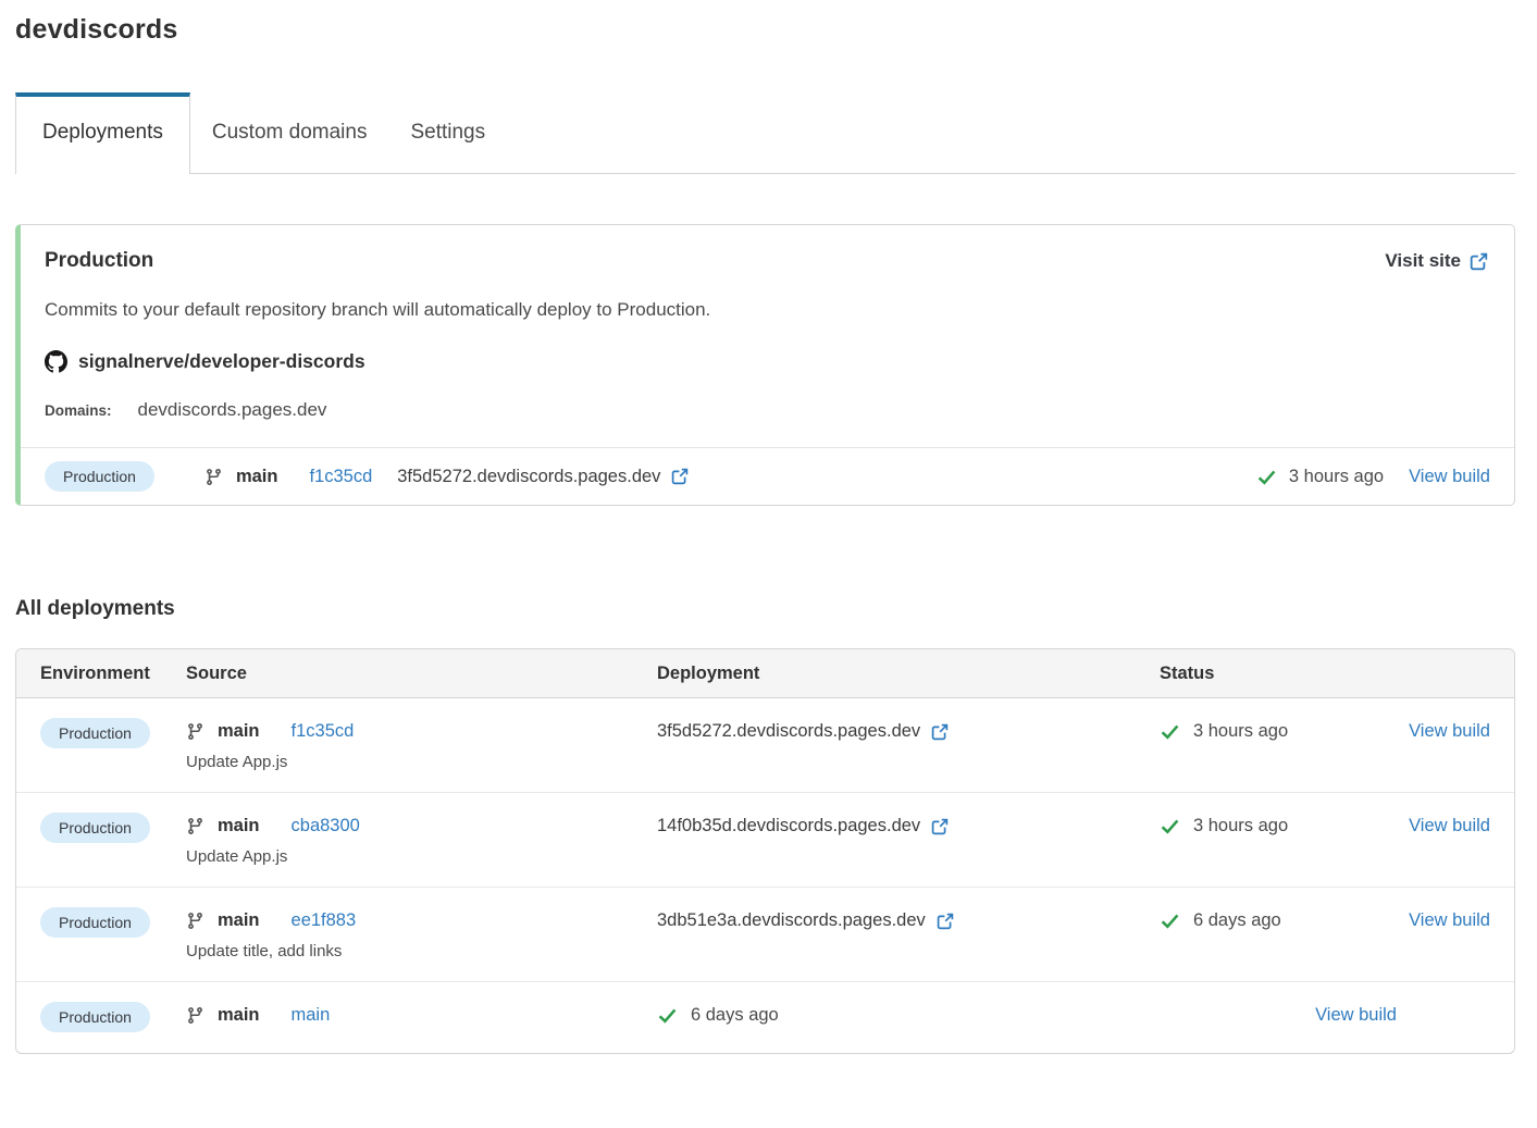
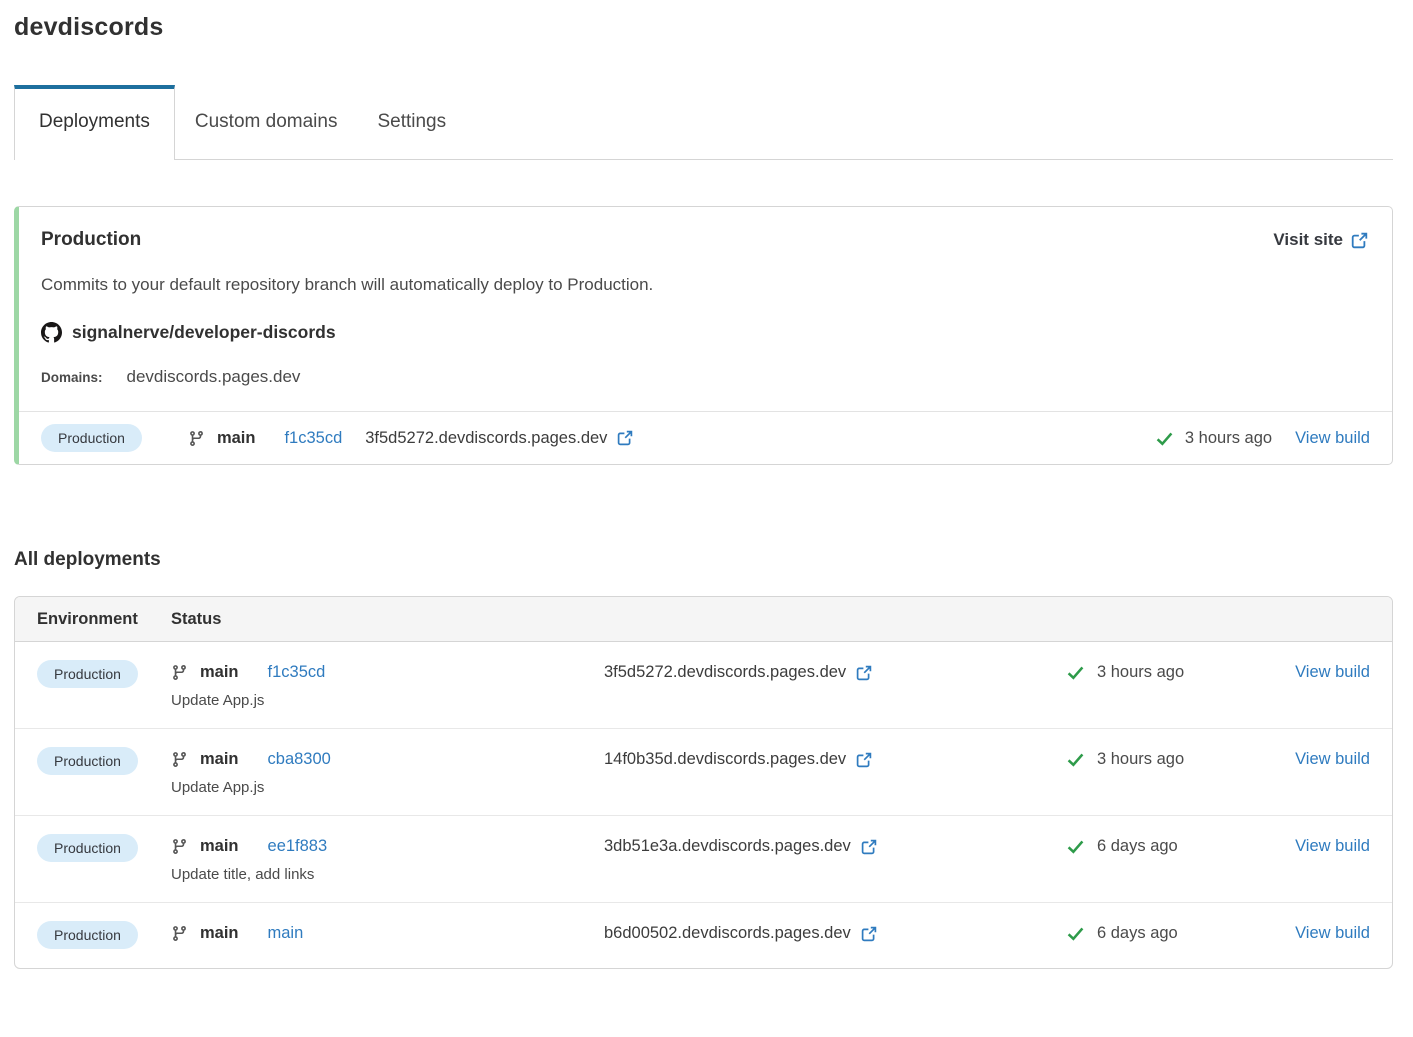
  devdiscords
  Deployments
  Custom domains
  Settings
  Production
  Visit site
  Commits to your default repository branch will automatically deploy to Production.
  signalnerve/developer-discords
  Domains:
  devdiscords.pages.dev
  Production
  main
  f1c35cd
  3f5d5272.devdiscords.pages.dev
  3 hours ago
  View build
  All deployments
  Environment
- Source
- Deployment
  Status
  Production
  main
  f1c35cd
  Update App.js
  3f5d5272.devdiscords.pages.dev
  3 hours ago
  View build
  Production
  main
  cba8300
  Update App.js
  14f0b35d.devdiscords.pages.dev
  3 hours ago
  View build
  Production
  main
  ee1f883
  Update title, add links
  3db51e3a.devdiscords.pages.dev
  6 days ago
  View build
  Production
  main
  main
+ b6d00502.devdiscords.pages.dev
  6 days ago
  View build
